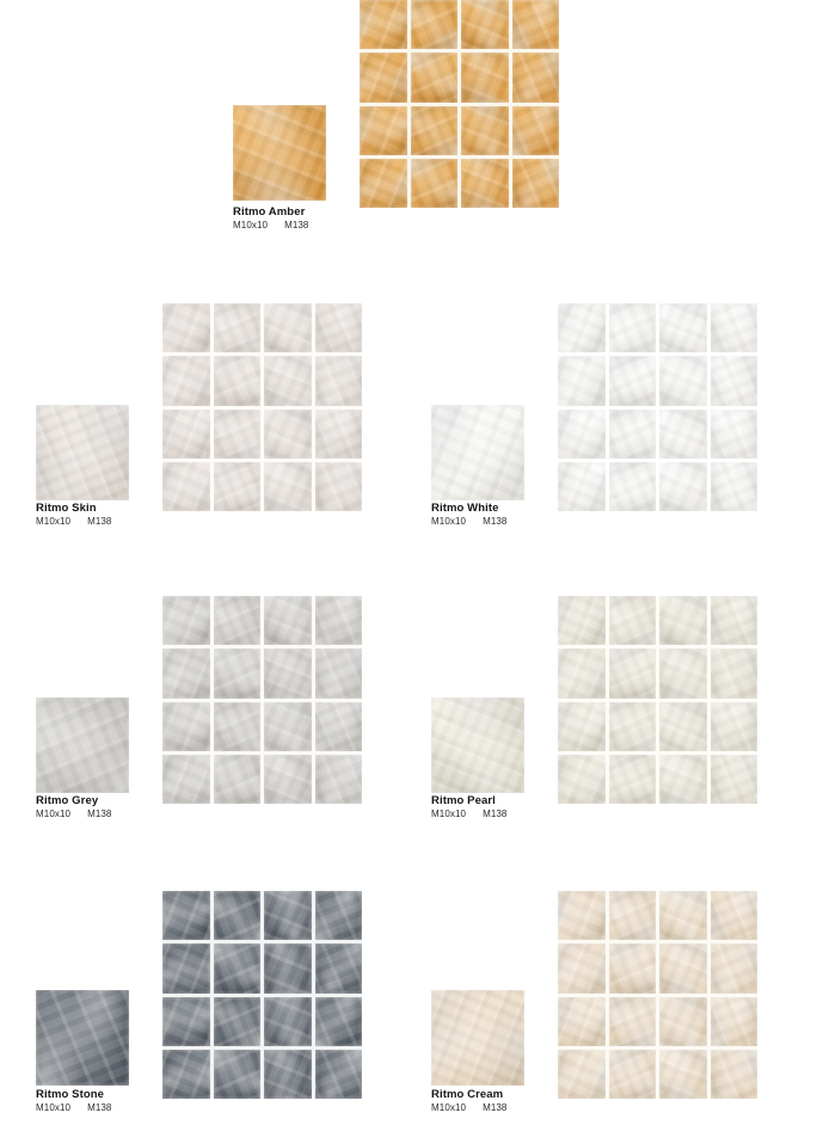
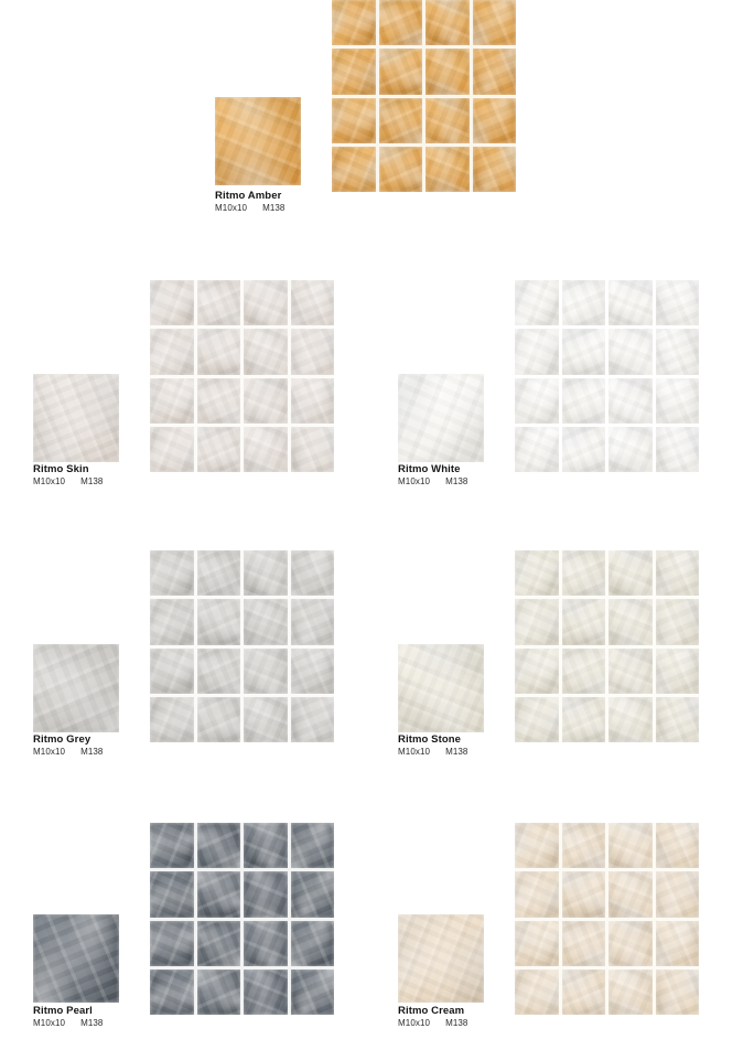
  Ritmo Amber
  M10x10 M138
  Ritmo Skin
  M10x10 M138
  Ritmo White
  M10x10 M138
  Ritmo Grey
  M10x10 M138
- Ritmo Pearl
+ Ritmo Stone
  M10x10 M138
- Ritmo Stone
+ Ritmo Pearl
  M10x10 M138
  Ritmo Cream
  M10x10 M138
